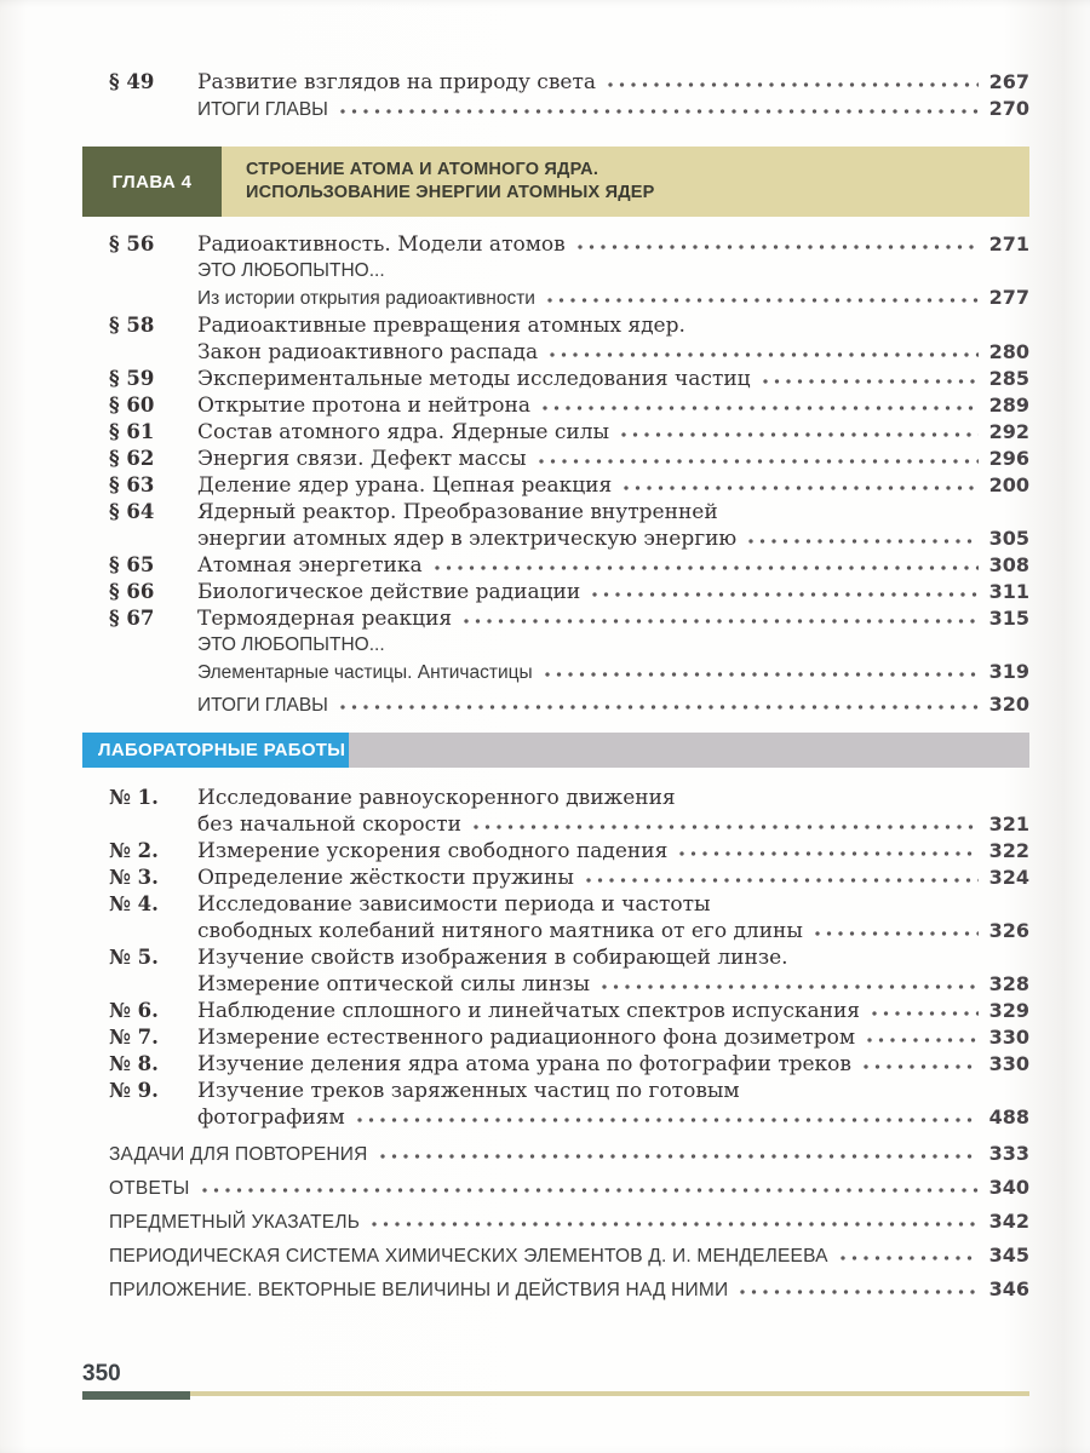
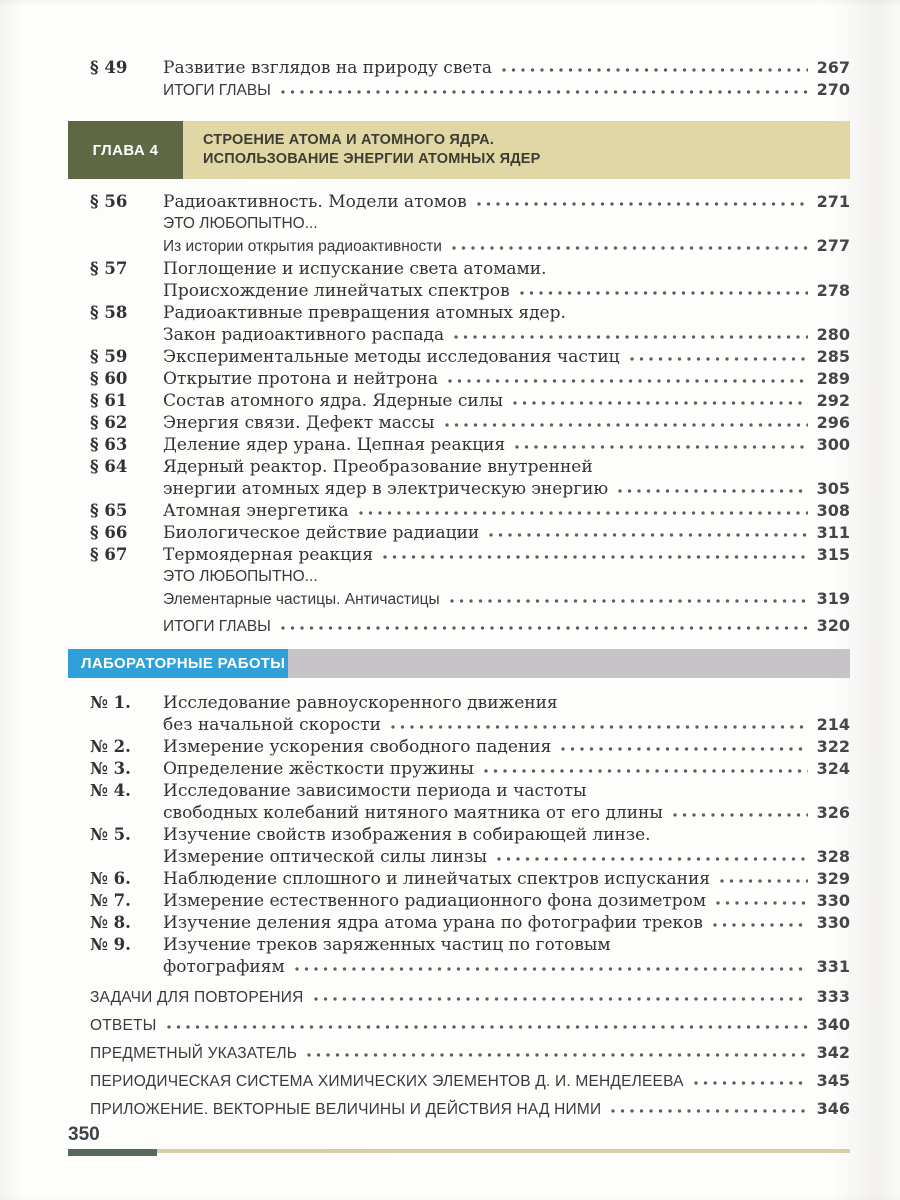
  § 49
  Развитие взглядов на природу света
  267
  ИТОГИ ГЛАВЫ
  270
  ГЛАВА 4
  СТРОЕНИЕ АТОМА И АТОМНОГО ЯДРА.
  ИСПОЛЬЗОВАНИЕ ЭНЕРГИИ АТОМНЫХ ЯДЕР
  § 56
  Радиоактивность. Модели атомов
  271
  ЭТО ЛЮБОПЫТНО...
  Из истории открытия радиоактивности
  277
+ § 57
+ Поглощение и испускание света атомами.
+ Происхождение линейчатых спектров
+ 278
  § 58
  Радиоактивные превращения атомных ядер.
  Закон радиоактивного распада
  280
  § 59
  Экспериментальные методы исследования частиц
  285
  § 60
  Открытие протона и нейтрона
  289
  § 61
  Состав атомного ядра. Ядерные силы
  292
  § 62
  Энергия связи. Дефект массы
  296
  § 63
  Деление ядер урана. Цепная реакция
- 200
+ 300
  § 64
  Ядерный реактор. Преобразование внутренней
  энергии атомных ядер в электрическую энергию
  305
  § 65
  Атомная энергетика
  308
  § 66
  Биологическое действие радиации
  311
  § 67
  Термоядерная реакция
  315
  ЭТО ЛЮБОПЫТНО...
  Элементарные частицы. Античастицы
  319
  ИТОГИ ГЛАВЫ
  320
  ЛАБОРАТОРНЫЕ РАБОТЫ
  № 1.
  Исследование равноускоренного движения
  без начальной скорости
- 321
+ 214
  № 2.
  Измерение ускорения свободного падения
  322
  № 3.
  Определение жёсткости пружины
  324
  № 4.
  Исследование зависимости периода и частоты
  свободных колебаний нитяного маятника от его длины
  326
  № 5.
  Изучение свойств изображения в собирающей линзе.
  Измерение оптической силы линзы
  328
  № 6.
  Наблюдение сплошного и линейчатых спектров испускания
  329
  № 7.
  Измерение естественного радиационного фона дозиметром
  330
  № 8.
  Изучение деления ядра атома урана по фотографии треков
  330
  № 9.
  Изучение треков заряженных частиц по готовым
  фотографиям
- 488
+ 331
  ЗАДАЧИ ДЛЯ ПОВТОРЕНИЯ
  333
  ОТВЕТЫ
  340
  ПРЕДМЕТНЫЙ УКАЗАТЕЛЬ
  342
  ПЕРИОДИЧЕСКАЯ СИСТЕМА ХИМИЧЕСКИХ ЭЛЕМЕНТОВ Д. И. МЕНДЕЛЕЕВА
  345
  ПРИЛОЖЕНИЕ. ВЕКТОРНЫЕ ВЕЛИЧИНЫ И ДЕЙСТВИЯ НАД НИМИ
  346
  350
